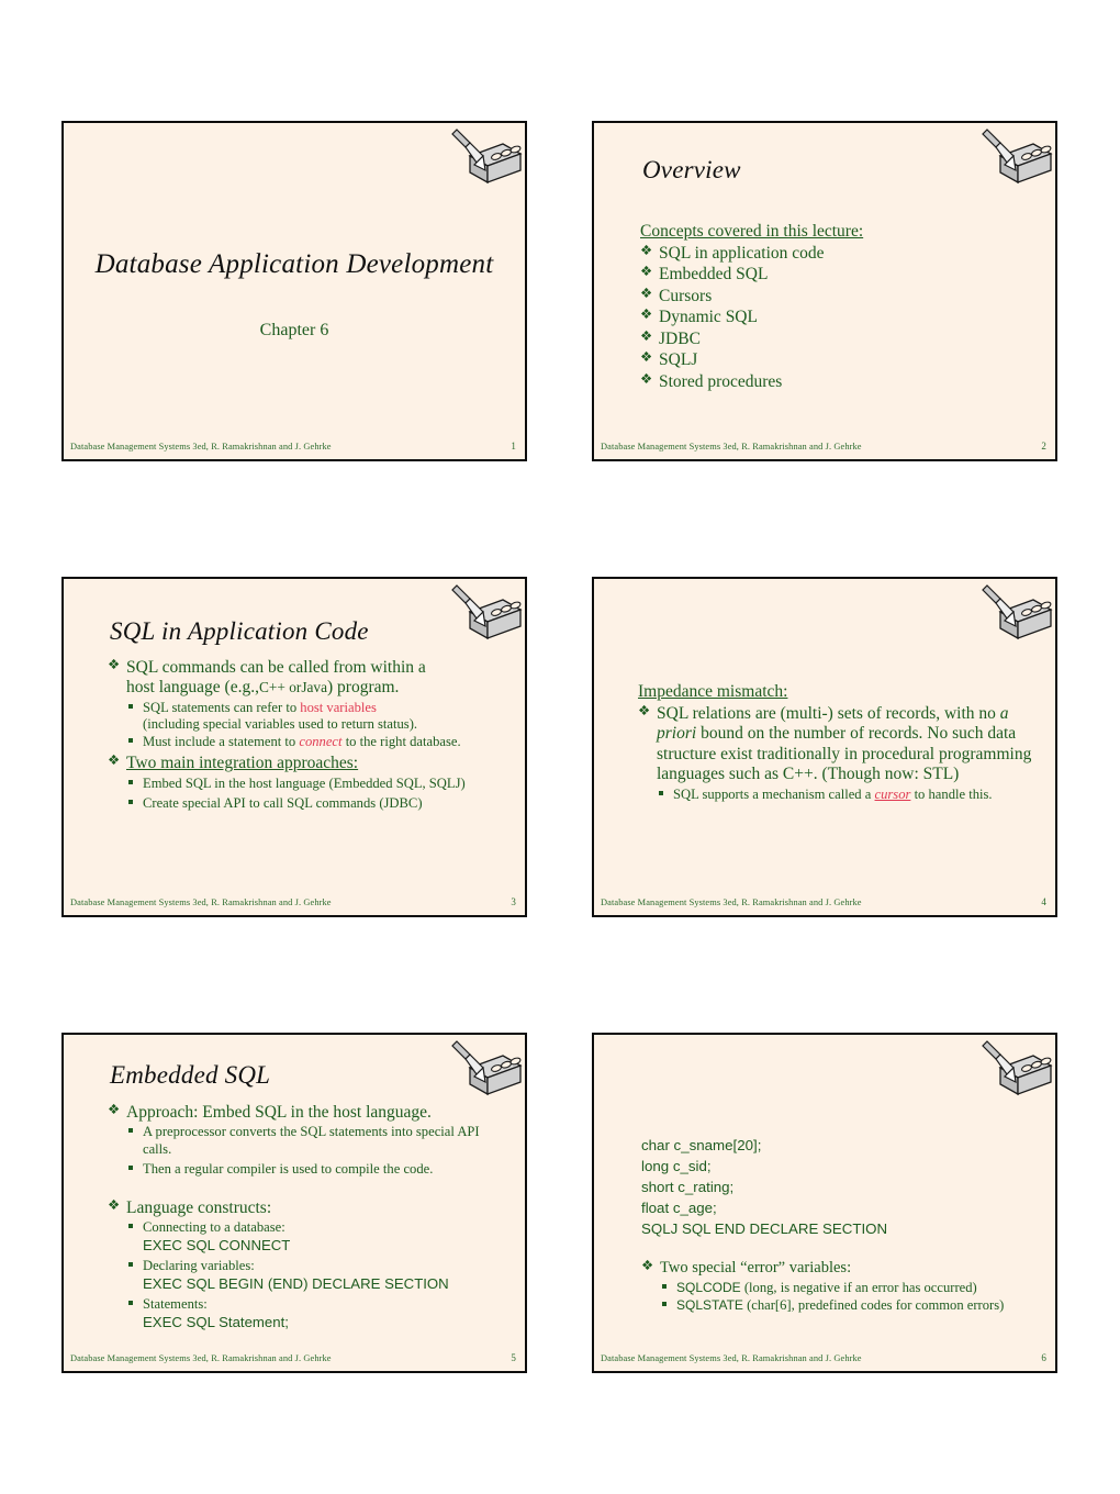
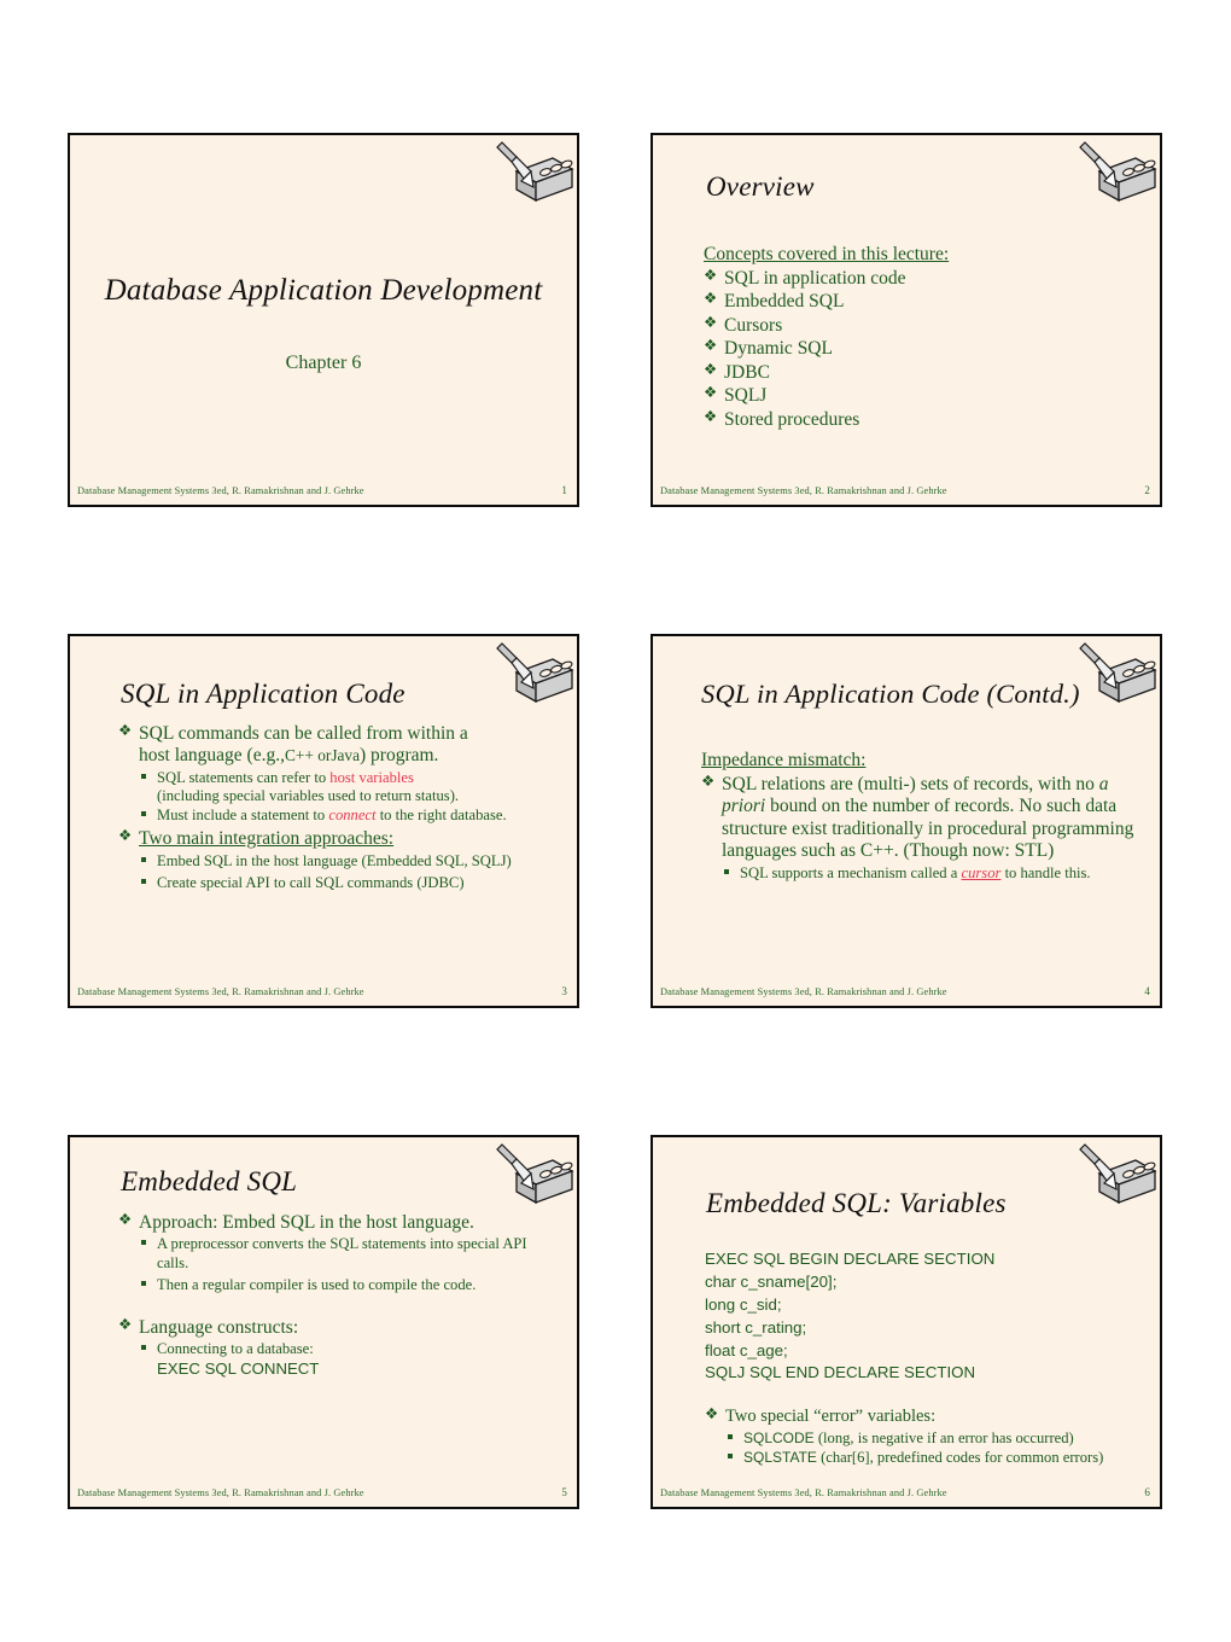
  Database Application Development
  Chapter 6
  Database Management Systems 3ed, R. Ramakrishnan and J. Gehrke
  1
  Overview
  Concepts covered in this lecture:
  ❖
  SQL in application code
  ❖
  Embedded SQL
  ❖
  Cursors
  ❖
  Dynamic SQL
  ❖
  JDBC
  ❖
  SQLJ
  ❖
  Stored procedures
  Database Management Systems 3ed, R. Ramakrishnan and J. Gehrke
  2
  SQL in Application Code
  ❖
  SQL commands can be called from within a
  host language (e.g.,C++ orJava) program.
  SQL statements can refer to host variables
  (including special variables used to return status).
  Must include a statement to connect to the right database.
  ❖
  Two main integration approaches:
  Embed SQL in the host language (Embedded SQL, SQLJ)
  Create special API to call SQL commands (JDBC)
  Database Management Systems 3ed, R. Ramakrishnan and J. Gehrke
  3
+ SQL in Application Code (Contd.)
  Impedance mismatch:
  ❖
  SQL relations are (multi-) sets of records, with no a priori bound on the number of records. No such data structure exist traditionally in procedural programming languages such as C++. (Though now: STL)
  SQL supports a mechanism called a cursor to handle this.
  Database Management Systems 3ed, R. Ramakrishnan and J. Gehrke
  4
  Embedded SQL
  ❖
  Approach: Embed SQL in the host language.
  A preprocessor converts the SQL statements into special API calls.
  Then a regular compiler is used to compile the code.
  ❖
  Language constructs:
  Connecting to a database:
  EXEC SQL CONNECT
- Declaring variables:
- EXEC SQL BEGIN (END) DECLARE SECTION
- Statements:
- EXEC SQL Statement;
  Database Management Systems 3ed, R. Ramakrishnan and J. Gehrke
  5
+ Embedded SQL: Variables
+ EXEC SQL BEGIN DECLARE SECTION
  char c_sname[20];
  long c_sid;
  short c_rating;
  float c_age;
  SQLJ SQL END DECLARE SECTION
  ❖
  Two special “error” variables:
  SQLCODE (long, is negative if an error has occurred)
  SQLSTATE (char[6], predefined codes for common errors)
  Database Management Systems 3ed, R. Ramakrishnan and J. Gehrke
  6
